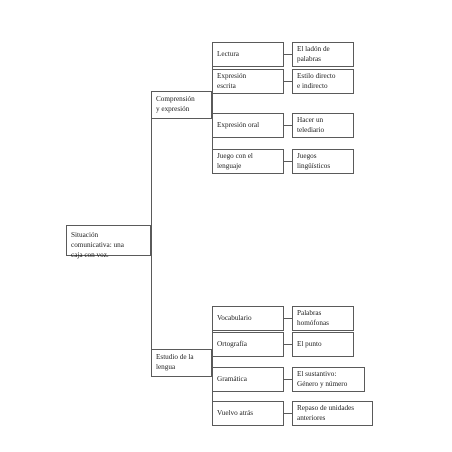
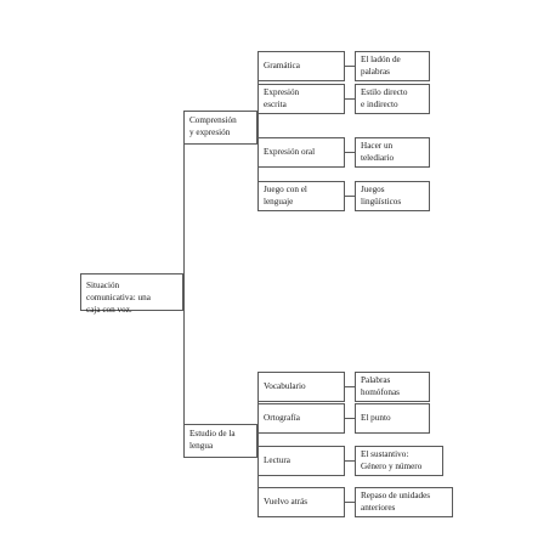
  Situación
  comunicativa: una
  Comprensión
  y expresión
- Lectura
+ Gramática
  El ladón de
  palabras
  Expresión
  escrita
  Estilo directo
  e indirecto
  Expresión oral
  Hacer un
  telediario
  Juego con el
  lenguaje
  Juegos
  lingüísticos
  Estudio de la
  lengua
  Vocabulario
  Palabras
  homófonas
  Ortografía
  El punto
- Gramática
+ Lectura
  El sustantivo:
  Género y número
  Vuelvo atrás
  Repaso de unidades
  anteriores
